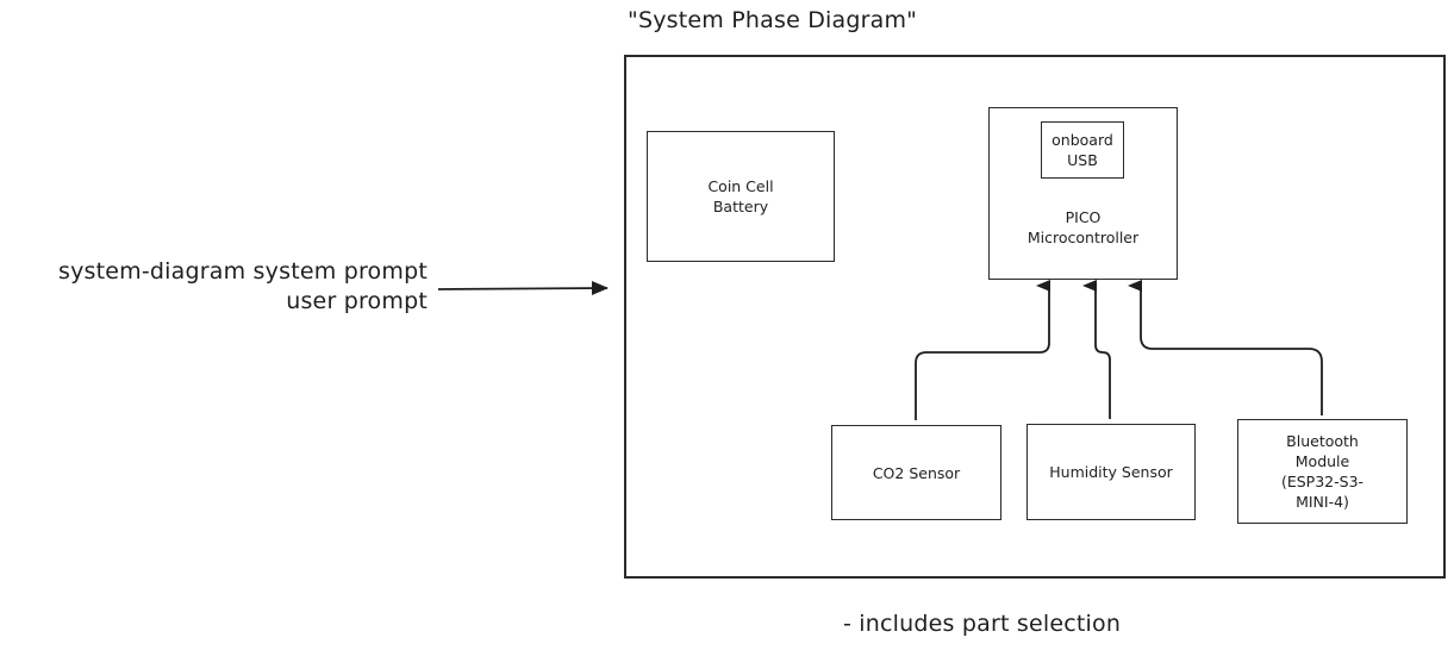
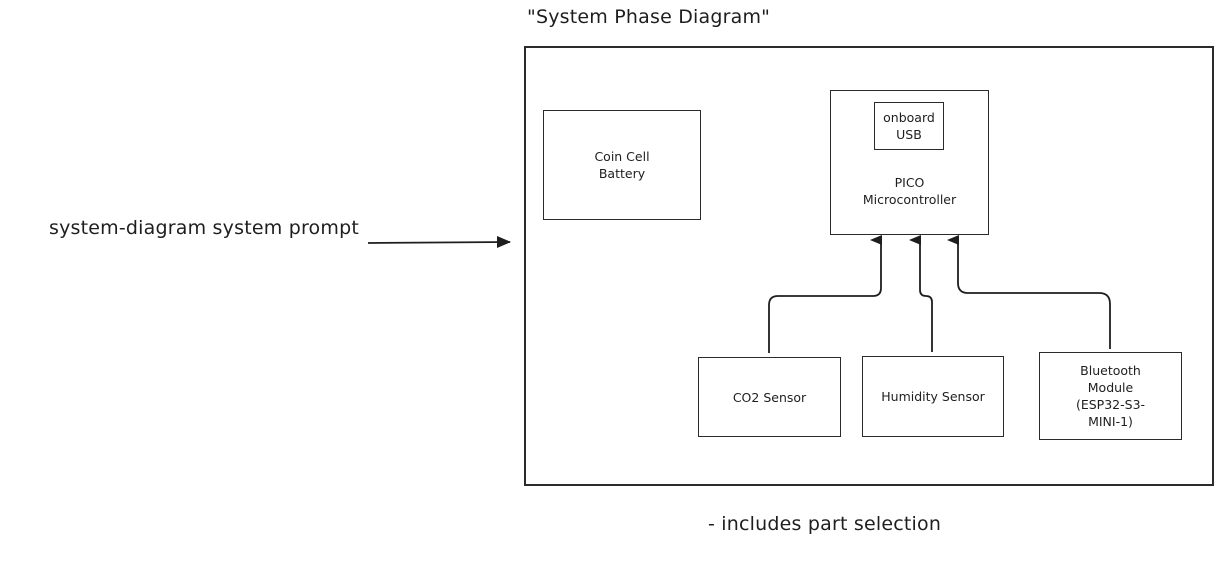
  "System Phase Diagram"
  system-diagram system prompt
- user prompt
  Coin Cell
  Battery
  PICO
  Microcontroller
  onboard
  USB
  CO2 Sensor
  Humidity Sensor
  Bluetooth
  Module
  (ESP32-S3-
- MINI-4)
+ MINI-1)
  - includes part selection
